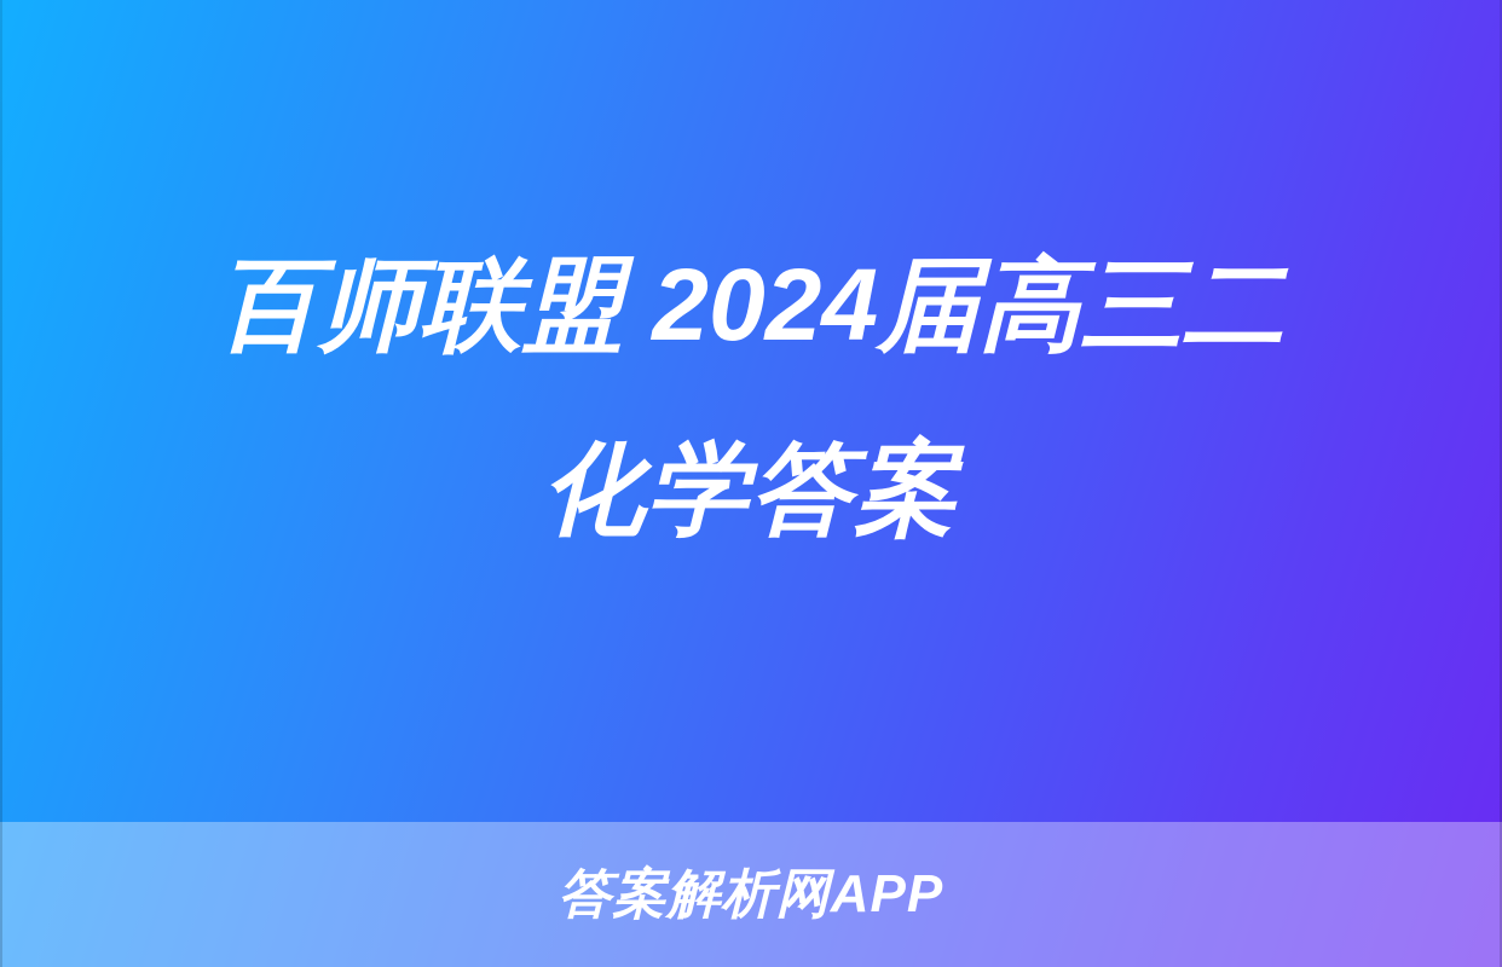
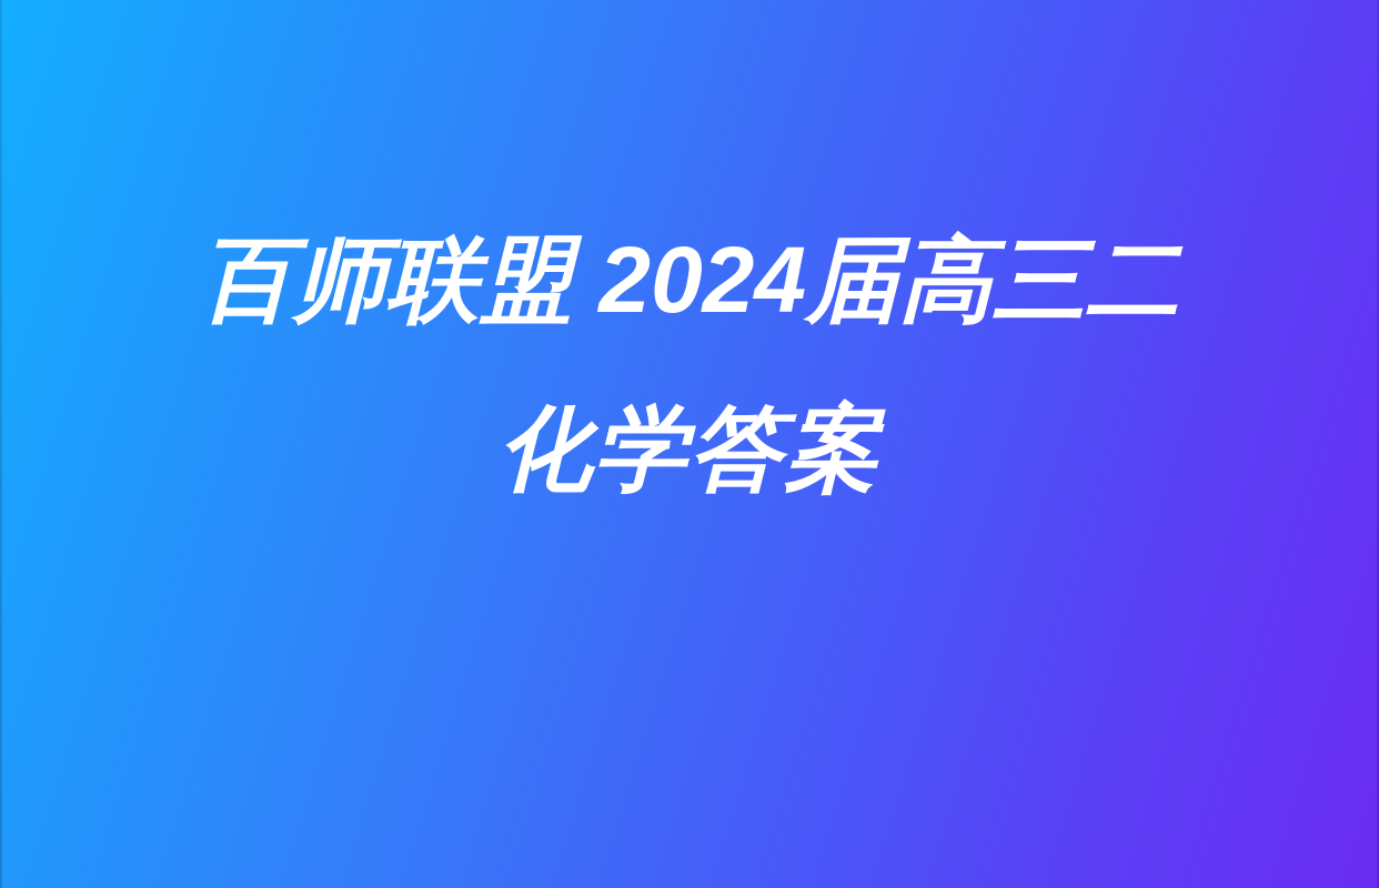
  百师联盟 2024届高三二
  化学答案
- 答案解析网APP
